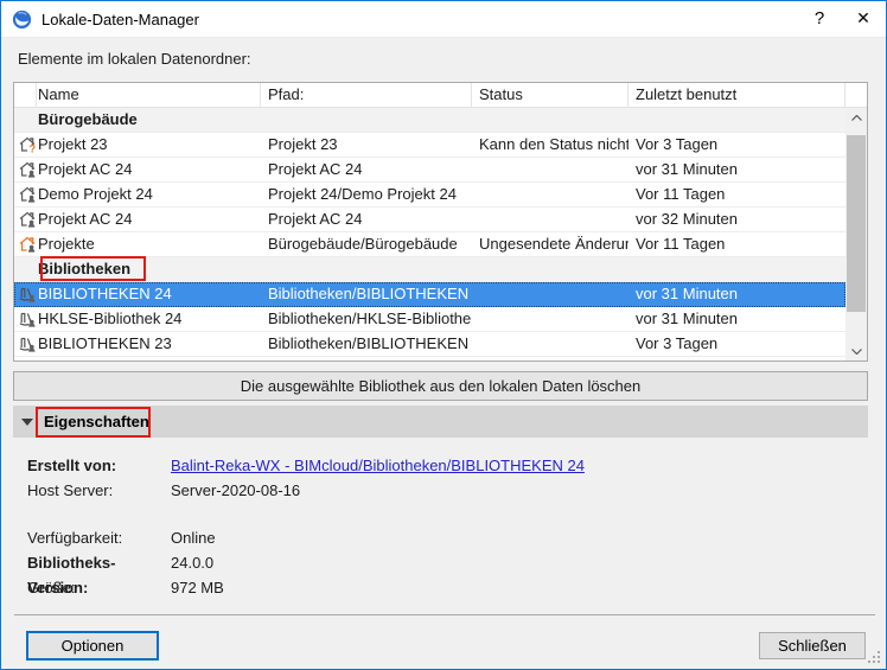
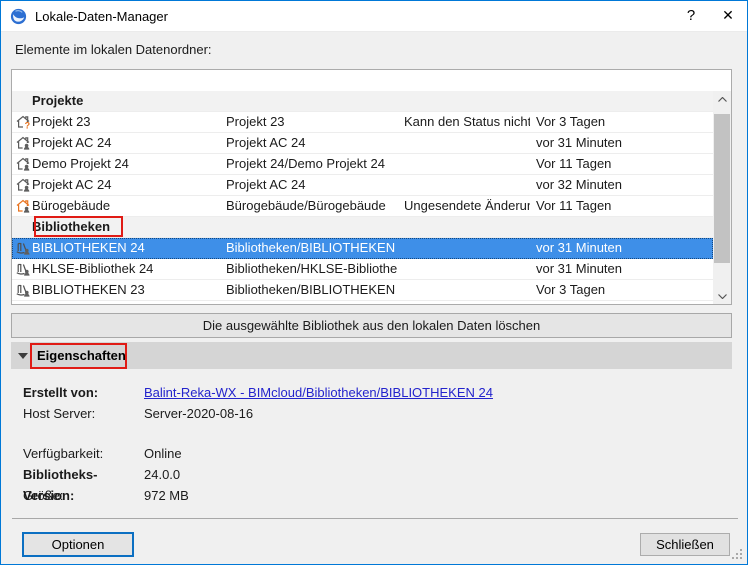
  Lokale-Daten-Manager
  ?
  ✕
  Elemente im lokalen Datenordner:
- Name
- Pfad:
- Status
- Zuletzt benutzt
- Bürogebäude
+ Projekte
  ?
  Projekt 23
  Projekt 23
  Kann den Status nicht
  Vor 3 Tagen
  Projekt AC 24
  Projekt AC 24
  vor 31 Minuten
  Demo Projekt 24
  Projekt 24/Demo Projekt 24
  Vor 11 Tagen
  Projekt AC 24
  Projekt AC 24
  vor 32 Minuten
- Projekte
+ Bürogebäude
  Bürogebäude/Bürogebäude
  Ungesendete Änderu
  Vor 11 Tagen
  Bibliotheken
  BIBLIOTHEKEN 24
  Bibliotheken/BIBLIOTHEKEN
  vor 31 Minuten
  HKLSE-Bibliothek 24
  Bibliotheken/HKLSE-Bibliothe
  vor 31 Minuten
  BIBLIOTHEKEN 23
  Bibliotheken/BIBLIOTHEKEN
  Vor 3 Tagen
  Die ausgewählte Bibliothek aus den lokalen Daten löschen
  Eigenschaften
  Erstellt von:
  Balint-Reka-WX - BIMcloud/Bibliotheken/BIBLIOTHEKEN 24
  Host Server:
  Server-2020-08-16
  Verfügbarkeit:
  Online
  Bibliotheks-Version:
  24.0.0
  Größe:
  972 MB
  Optionen
  Schließen
